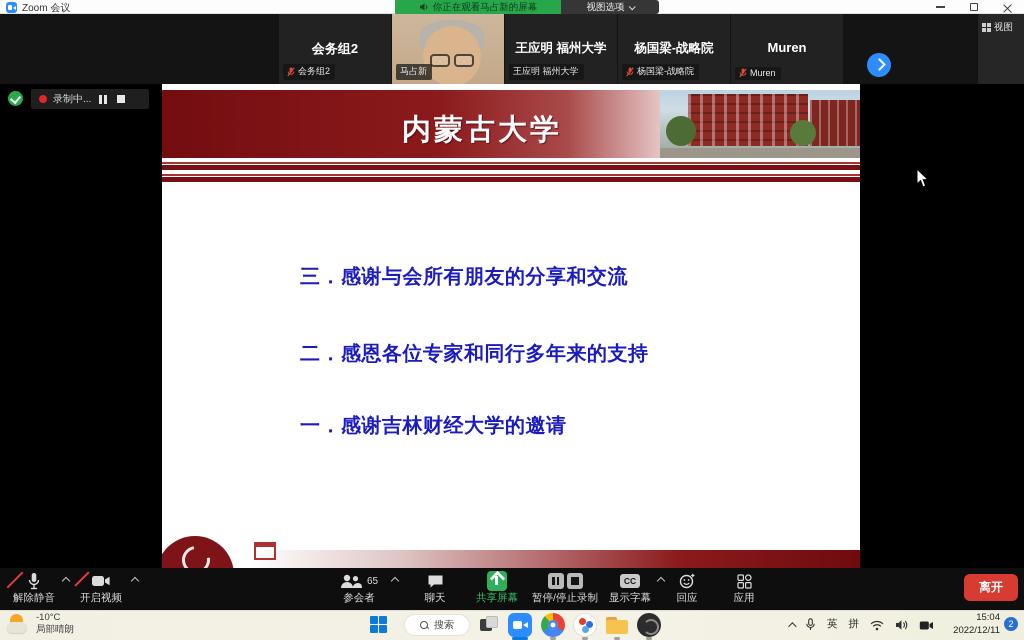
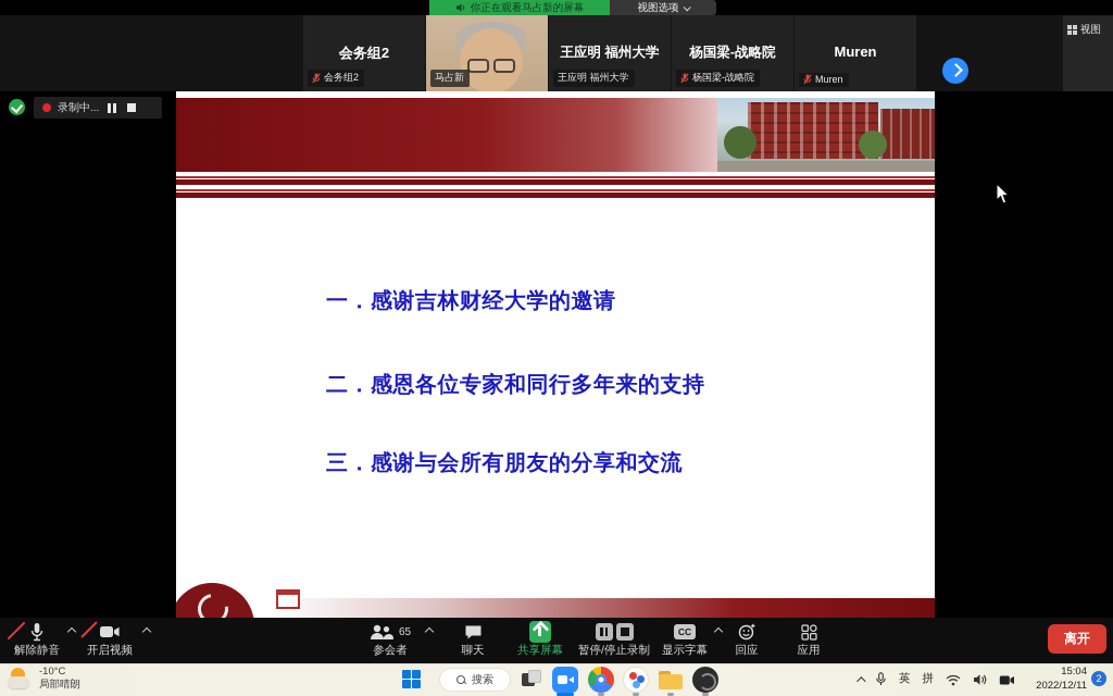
- Zoom 会议
  你正在观看马占新的屏幕
  视图选项
  会务组2
  会务组2
  马占新
  王应明 福州大学
  王应明 福州大学
  杨国梁-战略院
  杨国梁-战略院
  Muren
  Muren
  视图
- 内蒙古大学
- 三．感谢与会所有朋友的分享和交流
+ 一．感谢吉林财经大学的邀请
  二．感恩各位专家和同行多年来的支持
- 一．感谢吉林财经大学的邀请
+ 三．感谢与会所有朋友的分享和交流
  录制中...
  解除静音
  开启视频
  65
  参会者
  聊天
  共享屏幕
  暂停/停止录制
  CC
  显示字幕
  回应
  应用
  离开
  -10°C
  局部晴朗
  搜索
  英
  拼
  15:04
  2022/12/11
  2
